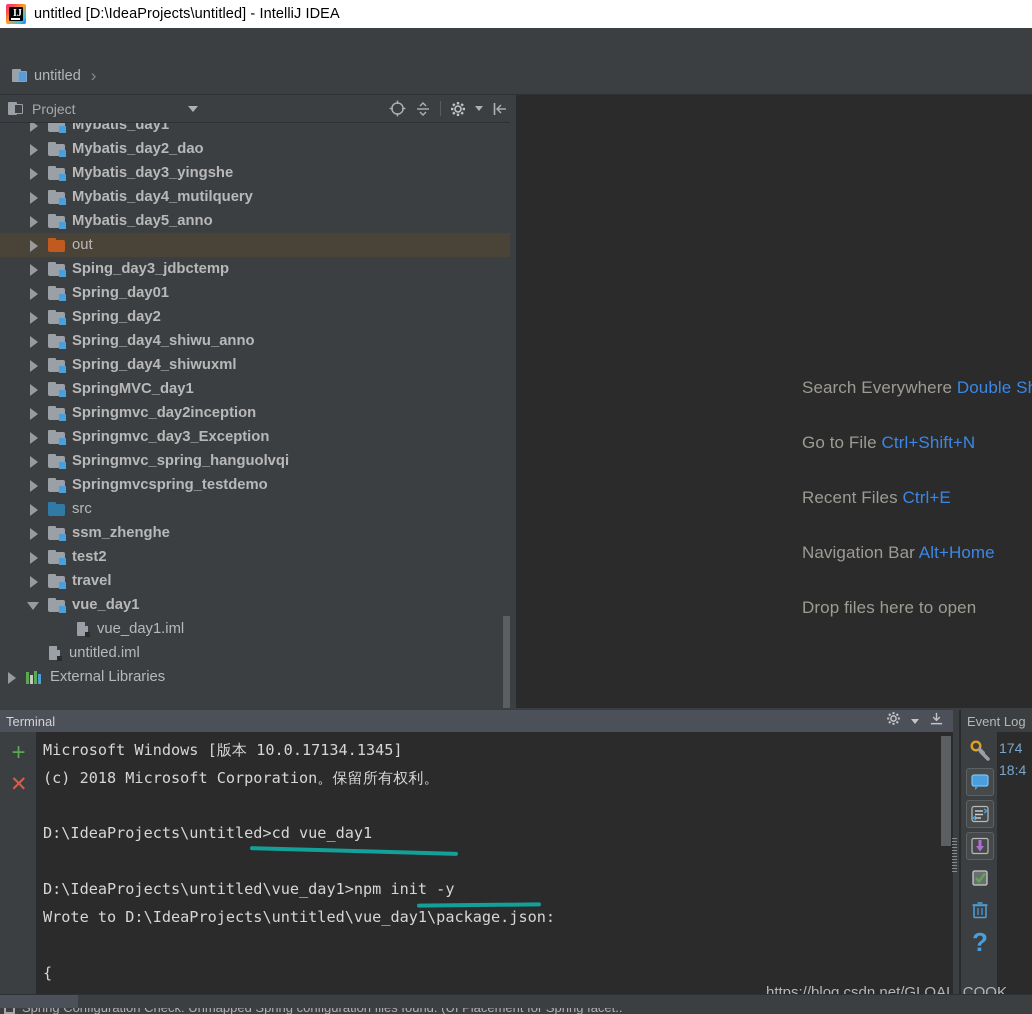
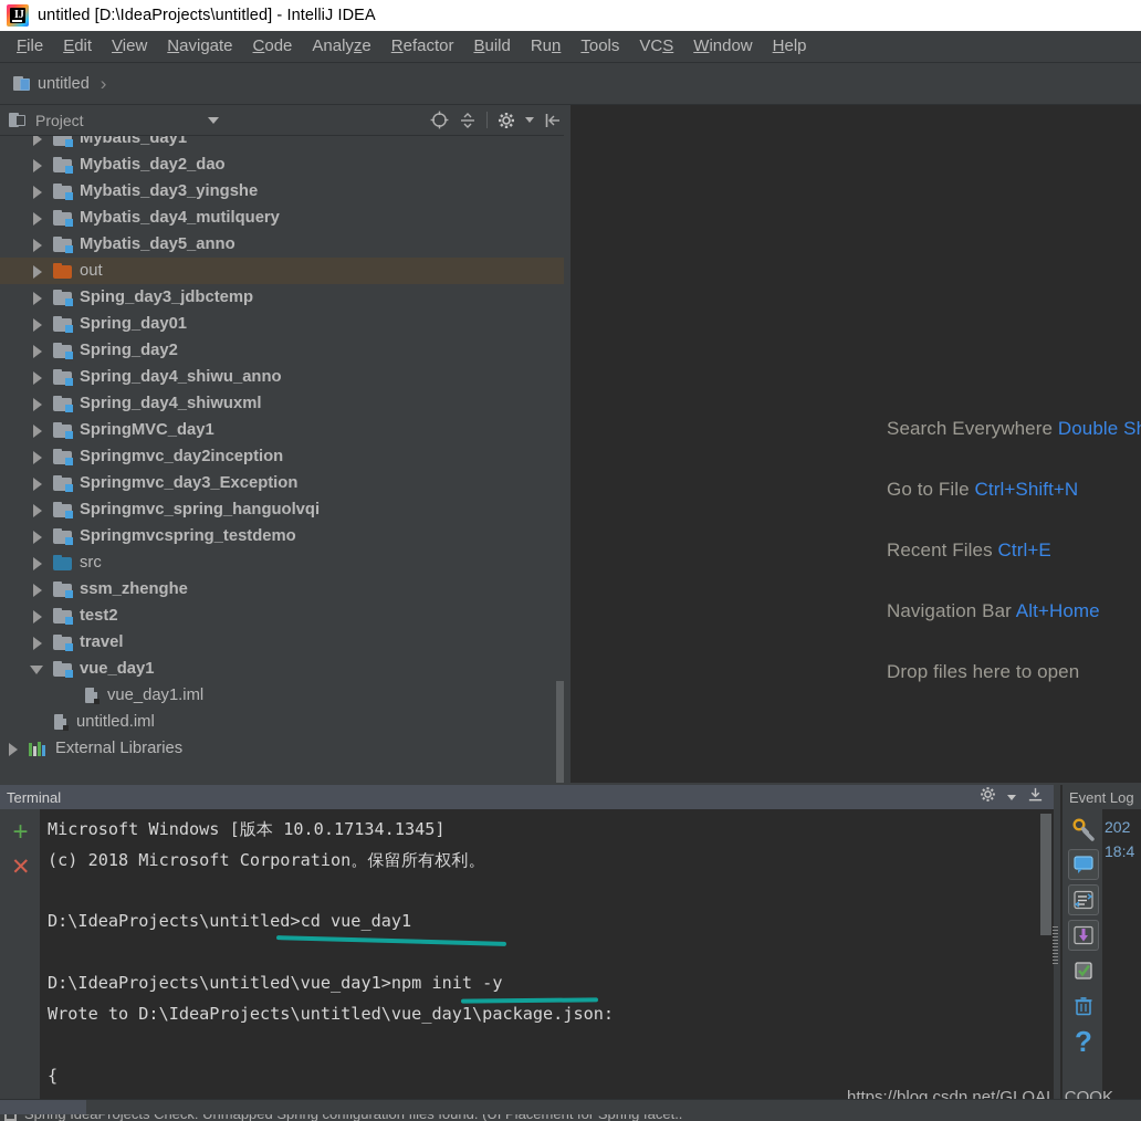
  IJ
  untitled [D:\IdeaProjects\untitled] - IntelliJ IDEA
+ File
+ Edit
+ View
+ Navigate
+ Code
+ Analyze
+ Refactor
+ Build
+ Run
+ Tools
+ VCS
+ Window
+ Help
  untitled
  ›
  Project
  Mybatis_day1
  Mybatis_day2_dao
  Mybatis_day3_yingshe
  Mybatis_day4_mutilquery
  Mybatis_day5_anno
  out
  Sping_day3_jdbctemp
  Spring_day01
  Spring_day2
  Spring_day4_shiwu_anno
  Spring_day4_shiwuxml
  SpringMVC_day1
  Springmvc_day2inception
  Springmvc_day3_Exception
  Springmvc_spring_hanguolvqi
  Springmvcspring_testdemo
  src
  ssm_zhenghe
  test2
  travel
  vue_day1
  vue_day1.iml
  untitled.iml
  External Libraries
  Search Everywhere Double S
  Go to File Ctrl+Shift+N
  Recent Files Ctrl+E
  Navigation Bar Alt+Home
  Drop files here to open
  Terminal
  +
  ✕
  Microsoft Windows [版本 10.0.17134.1345]
  (c) 2018 Microsoft Corporation。保留所有权利。
  D:\IdeaProjects\untitled>cd vue_day1
  D:\IdeaProjects\untitled\vue_day1>npm init -y
  Wrote to D:\IdeaProjects\untitled\vue_day1\package.json:
  {
  Event Log
  ?
- 174
+ 202
  18:4
  https://blog.csdn.net/GLOAL_COOK
- Spring Configuration Check: Unmapped Spring configuration files found. (UI Placement for Spring facet..
+ Spring IdeaProjects Check: Unmapped Spring configuration files found. (UI Placement for Spring facet..
